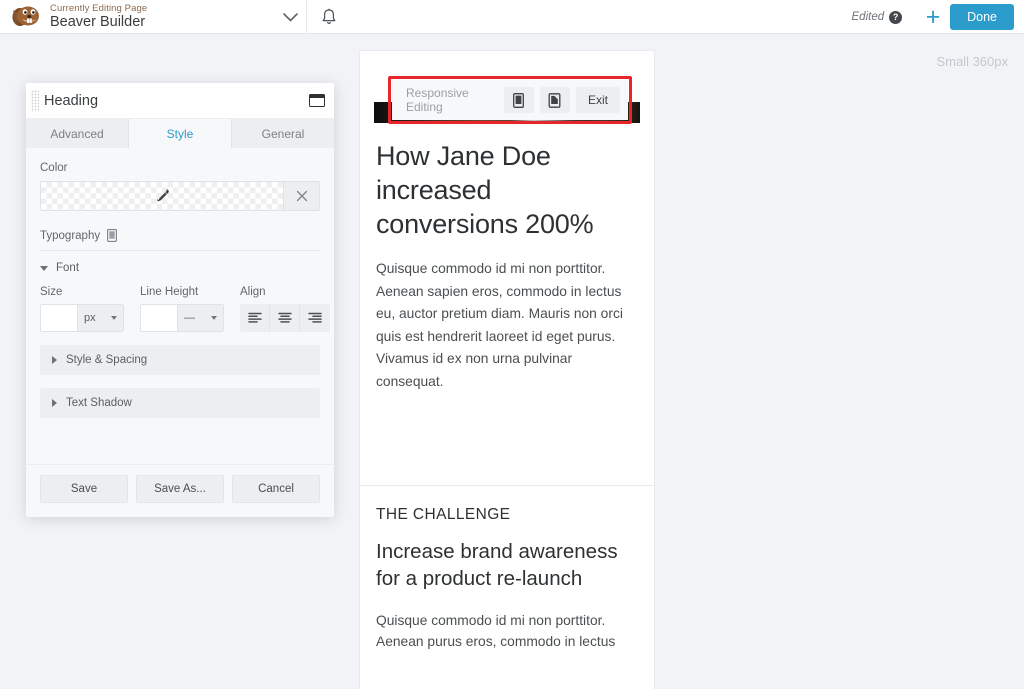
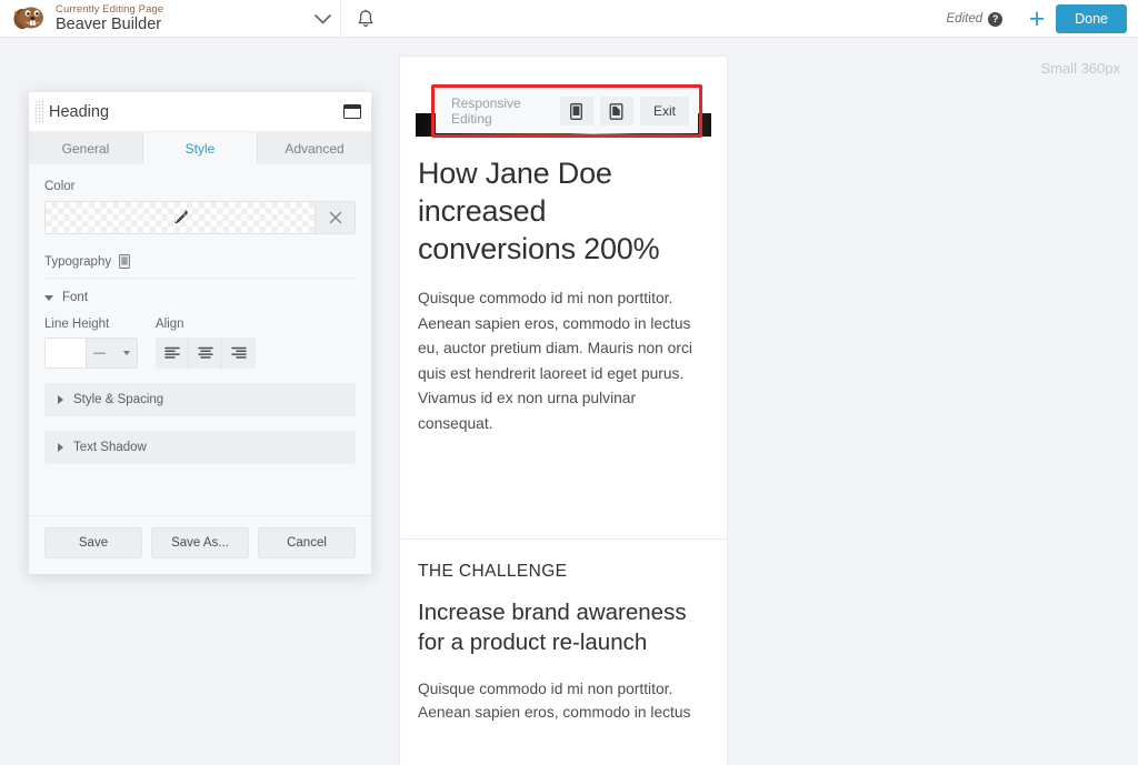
  Currently Editing Page
  Beaver Builder
  Edited
  ?
  +
  Done
  How Jane Doe increased conversions 200%
  Quisque commodo id mi non porttitor. Aenean sapien eros, commodo in lectus eu, auctor pretium diam. Mauris non orci quis est hendrerit laoreet id eget purus. Vivamus id ex non urna pulvinar consequat.
  THE CHALLENGE
  Increase brand awareness for a product re-launch
- Quisque commodo id mi non porttitor. Aenean purus eros, commodo in lectus
+ Quisque commodo id mi non porttitor. Aenean sapien eros, commodo in lectus
  Responsive Editing
  Exit
  Small 360px
  Heading
- Advanced
+ General
  Style
- General
+ Advanced
  Color
  Typography
  Font
- Size
- px
  Line Height
  —
  Align
  Style & Spacing
  Text Shadow
  Save
  Save As...
  Cancel
